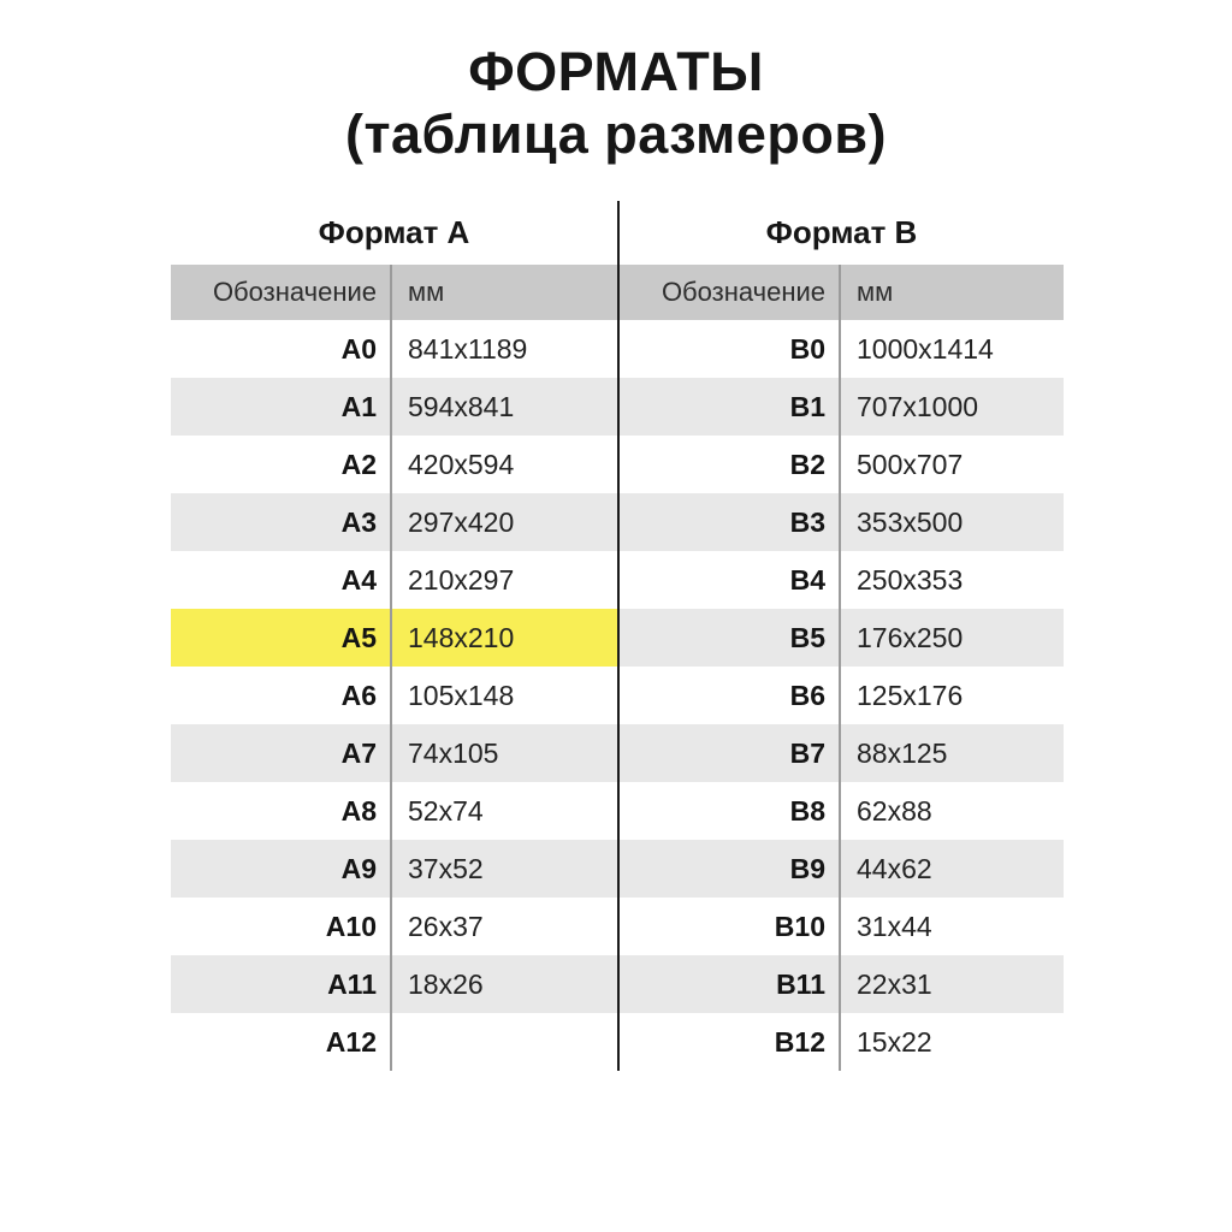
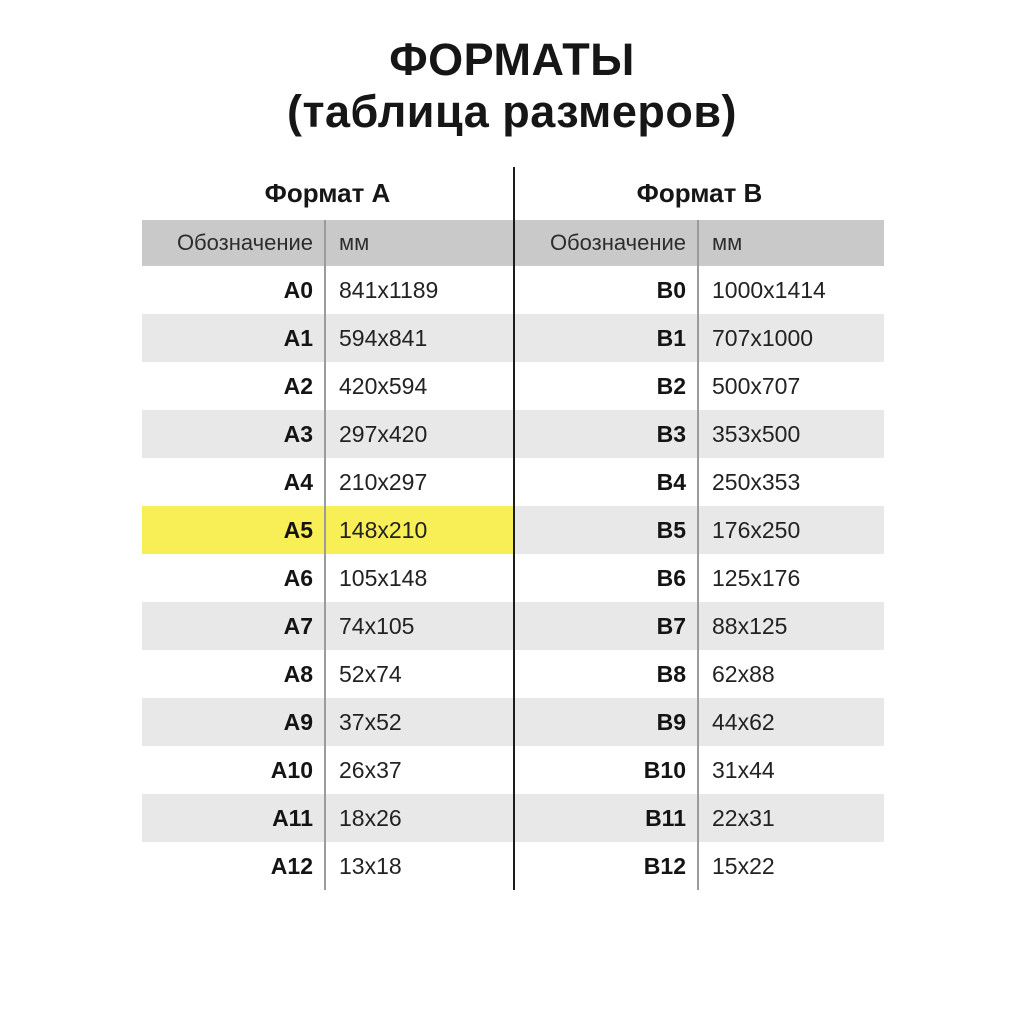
  ФОРМАТЫ
  (таблица размеров)
  Формат A
  Обозначение
  мм
  A0
  841x1189
  A1
  594x841
  A2
  420x594
  A3
  297x420
  A4
  210x297
  A5
  148x210
  A6
  105x148
  A7
  74x105
  A8
  52x74
  A9
  37x52
  A10
  26x37
  A11
  18x26
  A12
+ 13x18
  Формат B
  Обозначение
  мм
  B0
  1000x1414
  B1
  707x1000
  B2
  500x707
  B3
  353x500
  B4
  250x353
  B5
  176x250
  B6
  125x176
  B7
  88x125
  B8
  62x88
  B9
  44x62
  B10
  31x44
  B11
  22x31
  B12
  15x22
